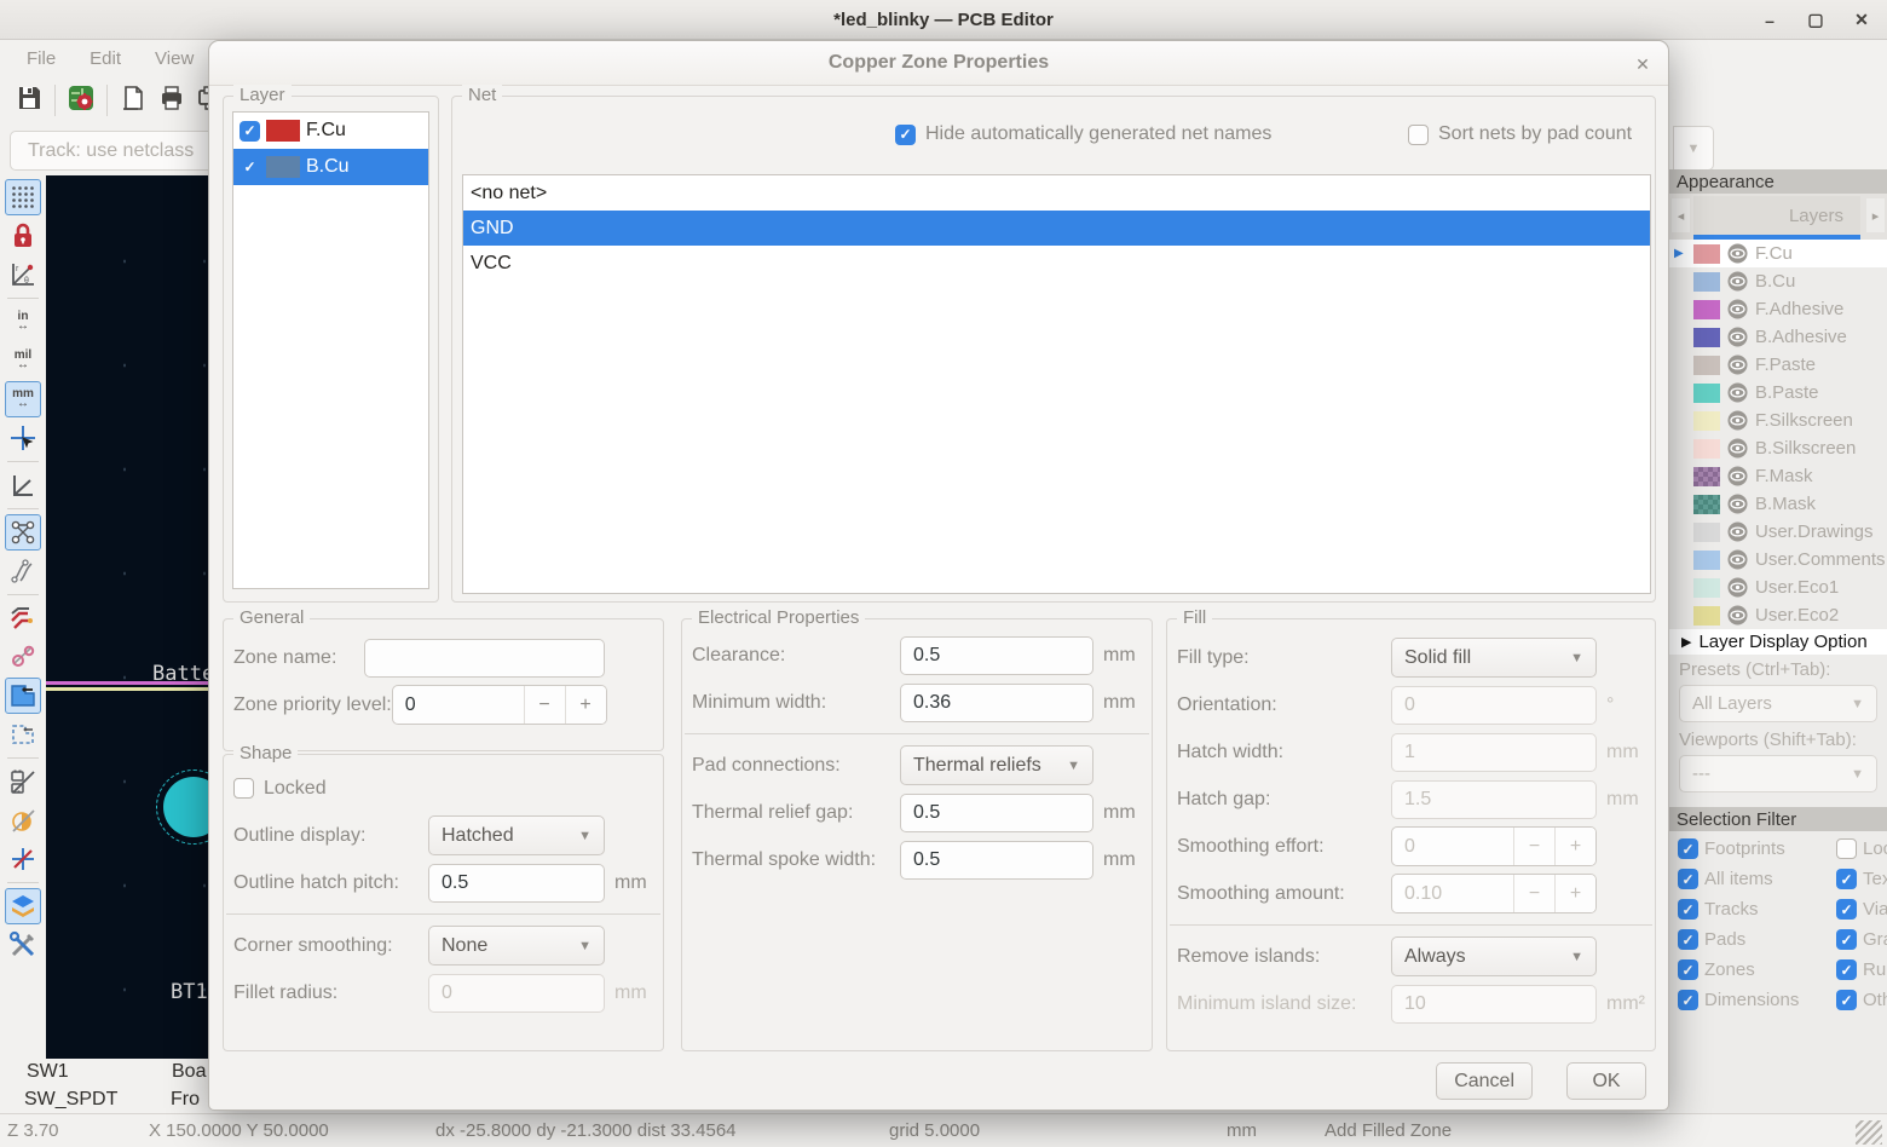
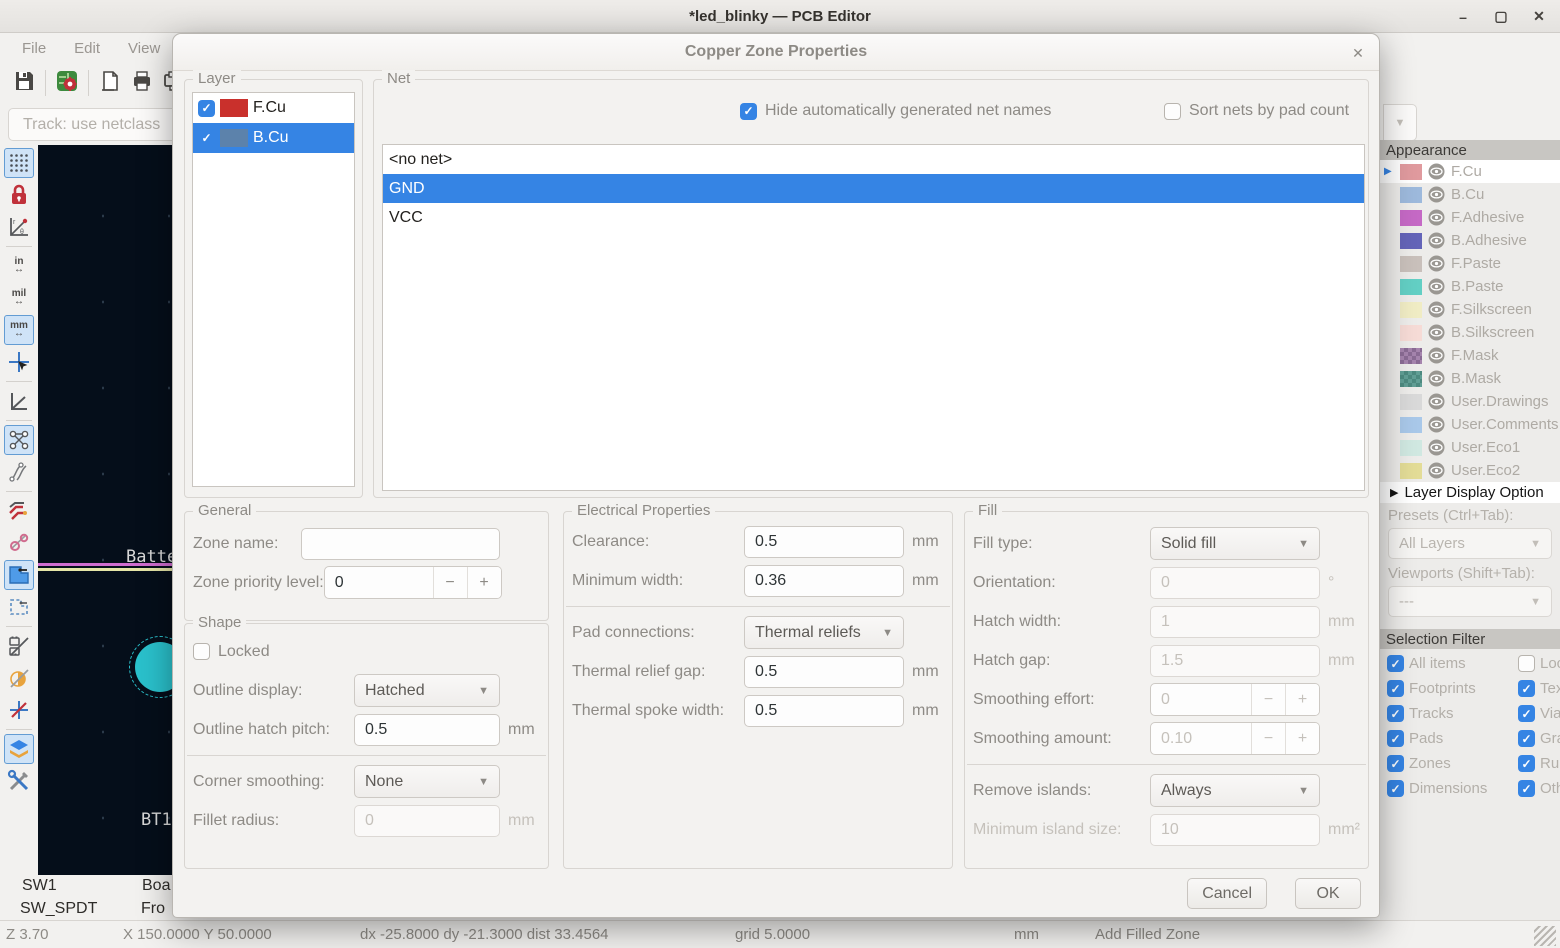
  *led_blinky — PCB Editor
  –
  ▢
  ✕
  File
  Edit
  View
  Track: use netclass
  ▼
  in
  ↔
  mil
  ↔
  mm
  ↔
  Batt
  BT1
  SW1
  SW_SPDT
  Boa
  Fro
  Z 3.70
  X 150.0000 Y 50.0000
  dx -25.8000 dy -21.3000 dist 33.4564
  grid 5.0000
  mm
  Add Filled Zone
  Appearance
- ◂
- Layers
- ▸
  ▶
  F.Cu
  B.Cu
  F.Adhesive
  B.Adhesive
  F.Paste
  B.Paste
  F.Silkscreen
  B.Silkscreen
  F.Mask
  B.Mask
  User.Drawings
  User.Comments
  User.Eco1
  User.Eco2
  ▶
  Layer Display Option
  Presets (Ctrl+Tab):
  All Layers
  ▼
  Viewports (Shift+Tab):
  ---
  ▼
  Selection Filter
  ✓
- Footprints
+ All items
  ✓
- All items
+ Footprints
  ✓
  ✓
  Tracks
  ✓
  Via
  ✓
  Pads
  ✓
  ✓
  Zones
  ✓
  ✓
  Dimensions
  ✓
  Copper Zone Properties
  ✕
  Layer
  ✓
  F.Cu
  ✓
  B.Cu
  Net
  ✓
  Hide automatically generated net names
  Sort nets by pad count
  <no net>
  GND
  VCC
  General
  Zone name:
  Zone priority level:
  0
  −
  +
  Shape
  Locked
  Outline display:
  Hatched
  ▼
  Outline hatch pitch:
  0.5
  mm
  Corner smoothing:
  None
  ▼
  Fillet radius:
  0
  mm
  Electrical Properties
  Clearance:
  0.5
  mm
  Minimum width:
  0.36
  mm
  Pad connections:
  Thermal reliefs
  ▼
  Thermal relief gap:
  0.5
  mm
  Thermal spoke width:
  0.5
  mm
  Fill
  Fill type:
  Solid fill
  ▼
  Orientation:
  0
  °
  Hatch width:
  1
  mm
  Hatch gap:
  1.5
  mm
  Smoothing effort:
  0
  −
  +
  Smoothing amount:
  0.10
  −
  +
  Remove islands:
  Always
  ▼
  Minimum island size:
  10
  mm²
  Cancel
  OK
